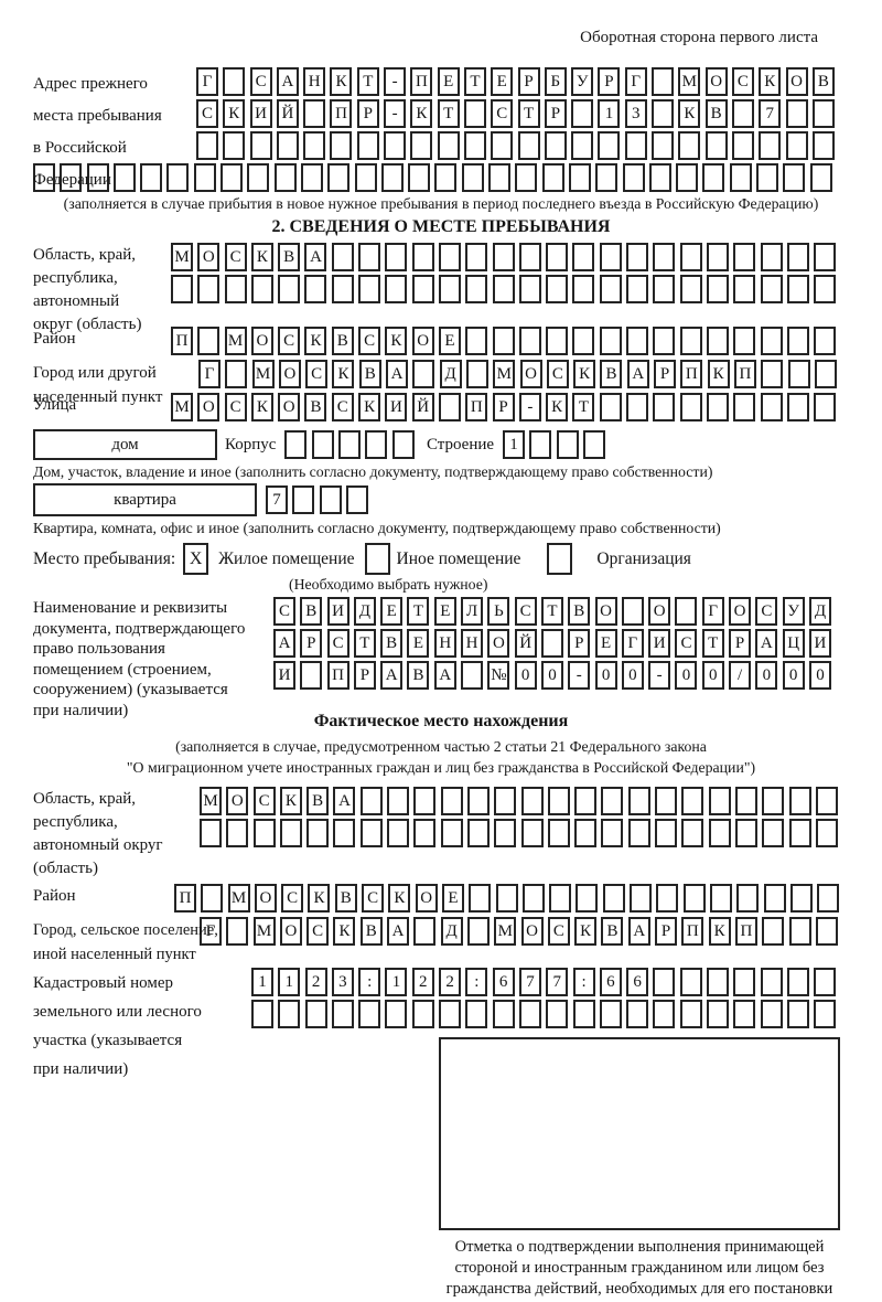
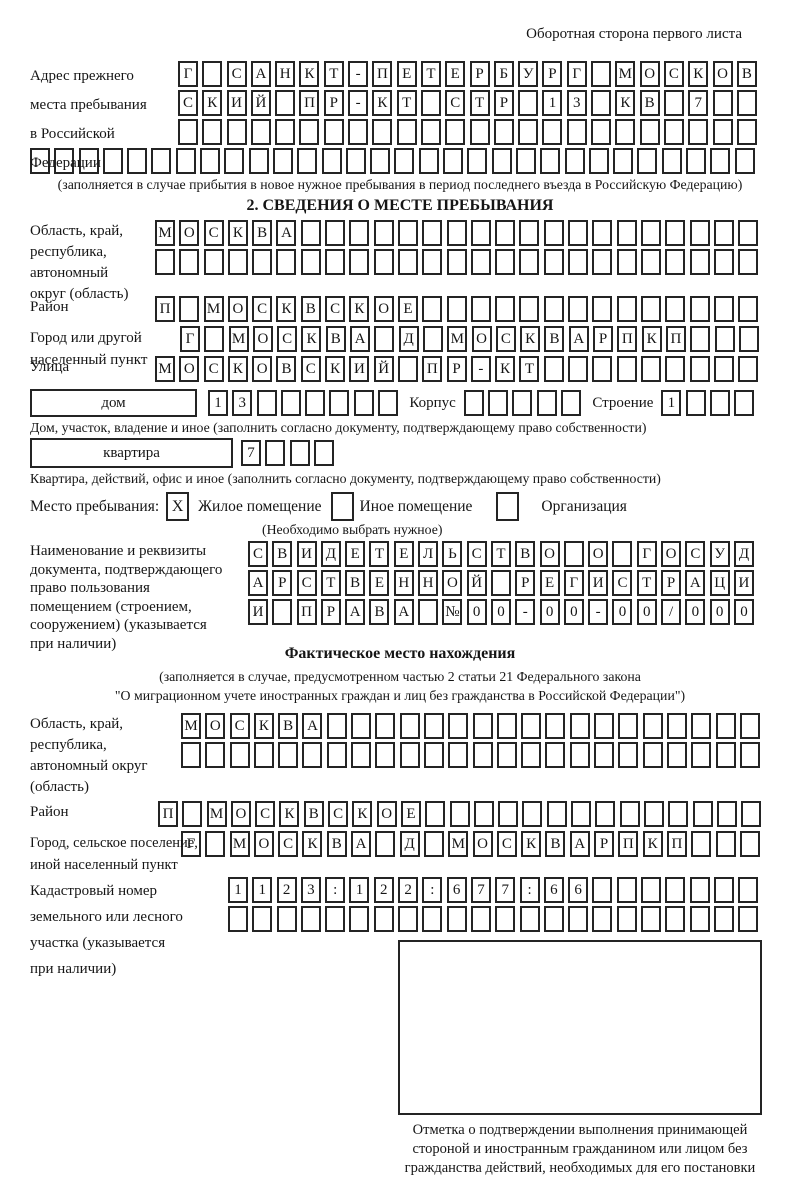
  Оборотная сторона первого листа
  Адрес прежнего
  места пребывания
  в Российской
  Федерации
  Г С А Н К Т - П Е Т Е Р Б У Р Г М О С К О В
  С К И Й П Р - К Т С Т Р 1 3 К В 7
  (заполняется в случае прибытия в новое нужное пребывания в период последнего въезда в Российскую Федерацию)
  2. СВЕДЕНИЯ О МЕСТЕ ПРЕБЫВАНИЯ
  Область, край,
  республика,
  автономный
  округ (область)
  М О С К В А
  Район
  П М О С К В С К О Е
  Город или другой
  населенный пункт
  Г М О С К В А Д М О С К В А Р П К П
  Улица
  М О С К О В С К И Й П Р - К Т
  дом
+ 1 3
  Корпус
  Строение
  1
  Дом, участок, владение и иное (заполнить согласно документу, подтверждающему право собственности)
  квартира
  7
- Квартира, комната, офис и иное (заполнить согласно документу, подтверждающему право собственности)
+ Квартира, действий, офис и иное (заполнить согласно документу, подтверждающему право собственности)
  Место пребывания:
  X
  Жилое помещение
  Иное помещение
  Организация
  (Необходимо выбрать нужное)
  Наименование и реквизиты
  документа, подтверждающего
  право пользования
  помещением (строением,
  сооружением) (указывается
  при наличии)
  С В И Д Е Т Е Л Ь С Т В О О Г О С У Д
  А Р С Т В Е Н Н О Й Р Е Г И С Т Р А Ц И
  И П Р А В А № 0 0 - 0 0 - 0 0 / 0 0 0
  Фактическое место нахождения
  (заполняется в случае, предусмотренном частью 2 статьи 21 Федерального закона
  "О миграционном учете иностранных граждан и лиц без гражданства в Российской Федерации")
  Область, край,
  республика,
  автономный округ
  (область)
  М О С К В А
  Район
  П М О С К В С К О Е
  Город, сельское поселение,
  иной населенный пункт
  Г М О С К В А Д М О С К В А Р П К П
  Кадастровый номер
  земельного или лесного
  участка (указывается
  при наличии)
  1 1 2 3 : 1 2 2 : 6 7 7 : 6 6
  Отметка о подтверждении выполнения принимающей
  стороной и иностранным гражданином или лицом без
  гражданства действий, необходимых для его постановки
